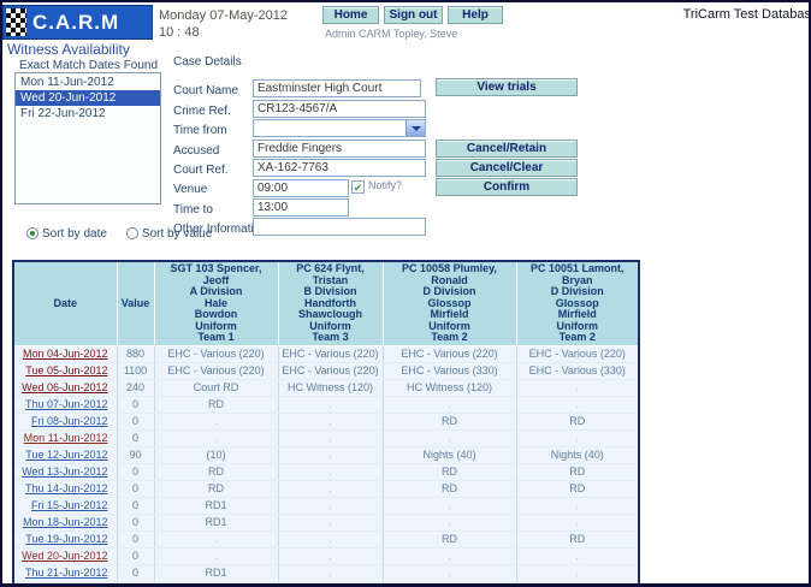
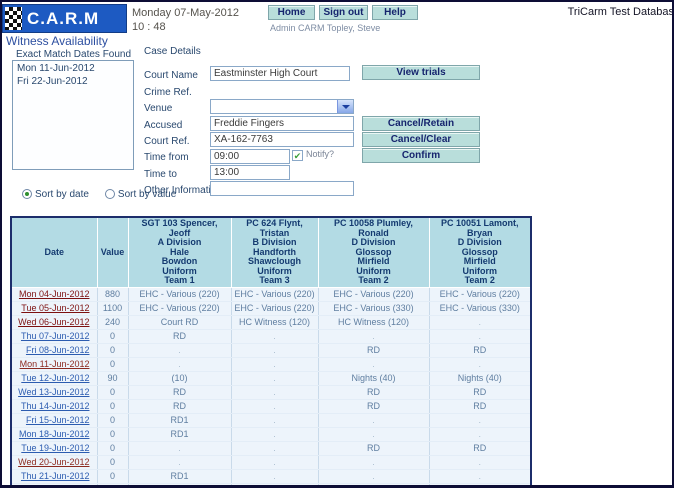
  C.A.R.M
  Monday 07-May-2012
  10 : 48
  Home
  Sign out
  Help
  Admin CARM Topley, Steve
  TriCarm Test Databas
  Witness Availability
  Exact Match Dates Found
  Mon 11-Jun-2012
- Wed 20-Jun-2012
  Fri 22-Jun-2012
  Sort by date Sort by value
  Case Details
  Court Name
  Crime Ref.
- Time from
+ Venue
  Accused
  Court Ref.
- Venue
+ Time from
  Time to
  Other Informat
  Eastminster High Court
- CR123-4567/A
  Freddie Fingers
  XA-162-7763
  09:00
  13:00
  ✔ Notify?
  View trials
  Cancel/Retain
  Cancel/Clear
  Confirm
  Date	Value	SGT 103 Spencer, JeoffA DivisionHaleBowdonUniformTeam 1	PC 624 Flynt, TristanB DivisionHandforthShawcloughUniformTeam 3	PC 10058 Plumley, RonaldD DivisionGlossopMirfieldUniformTeam 2	PC 10051 Lamont, BryanD DivisionGlossopMirfieldUniformTeam 2
  Mon 04-Jun-2012	880	EHC - Various (220)	EHC - Various (220)	EHC - Various (220)	EHC - Various (220)
  Tue 05-Jun-2012	1100	EHC - Various (220)	EHC - Various (220)	EHC - Various (330)	EHC - Various (330)
  Wed 06-Jun-2012	240	Court RD	HC Witness (120)	HC Witness (120)	.
  Thu 07-Jun-2012	0	RD	.	.	.
  Fri 08-Jun-2012	0	.	.	RD	RD
  Mon 11-Jun-2012	0	.	.	.	.
  Tue 12-Jun-2012	90	(10)	.	Nights (40)	Nights (40)
  Wed 13-Jun-2012	0	RD	.	RD	RD
  Thu 14-Jun-2012	0	RD	.	RD	RD
  Fri 15-Jun-2012	0	RD1	.	.	.
  Mon 18-Jun-2012	0	RD1	.	.	.
  Tue 19-Jun-2012	0	.	.	RD	RD
  Wed 20-Jun-2012	0	.	.	.	.
  Thu 21-Jun-2012	0	RD1	.	.	.
